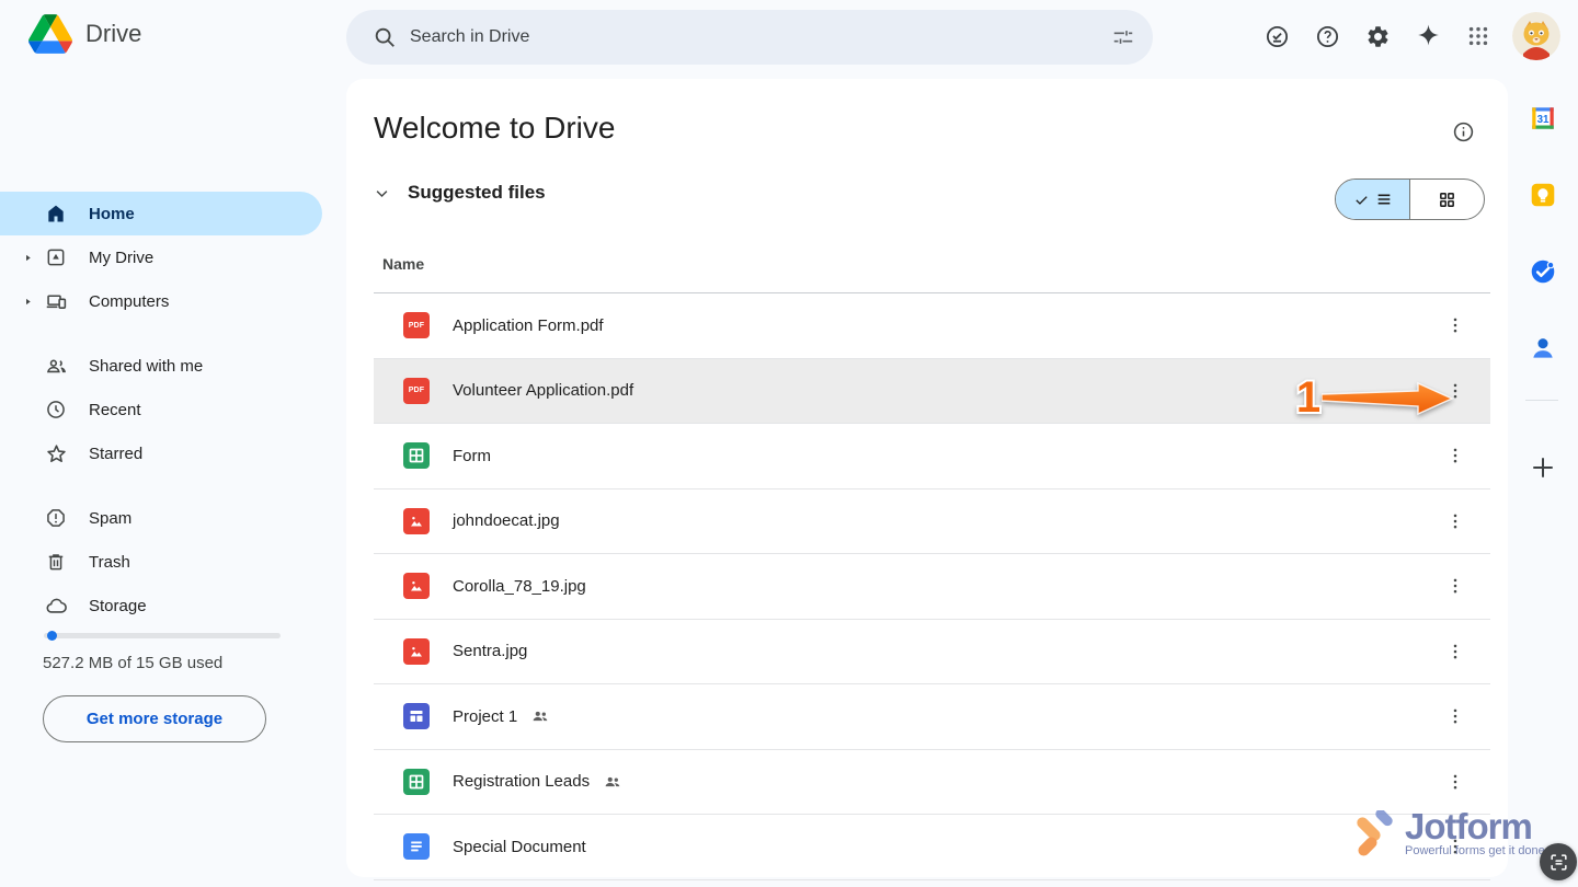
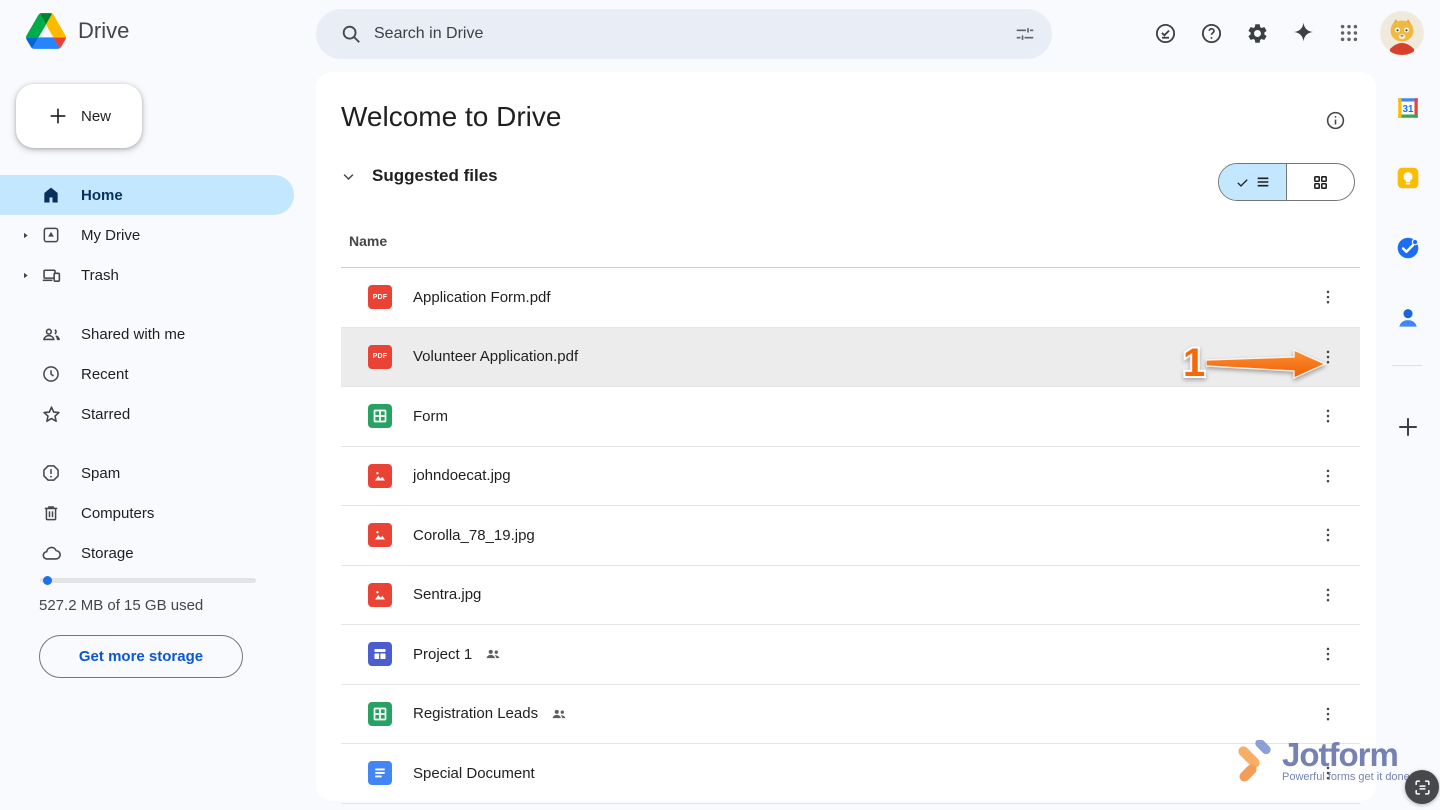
  Drive
  Search in Drive
+ New
  Home
  My Drive
- Computers
+ Trash
  Shared with me
  Recent
  Starred
  Spam
- Trash
+ Computers
  Storage
  527.2 MB of 15 GB used
  Get more storage
  Welcome to Drive
  Suggested files
  Name
  Application Form.pdf
  Volunteer Application.pdf
  Form
  johndoecat.jpg
  Corolla_78_19.jpg
  Sentra.jpg
  Project 1
  Registration Leads
  Special Document
  31
  1
  Jotform
  Powerful forms get it don
